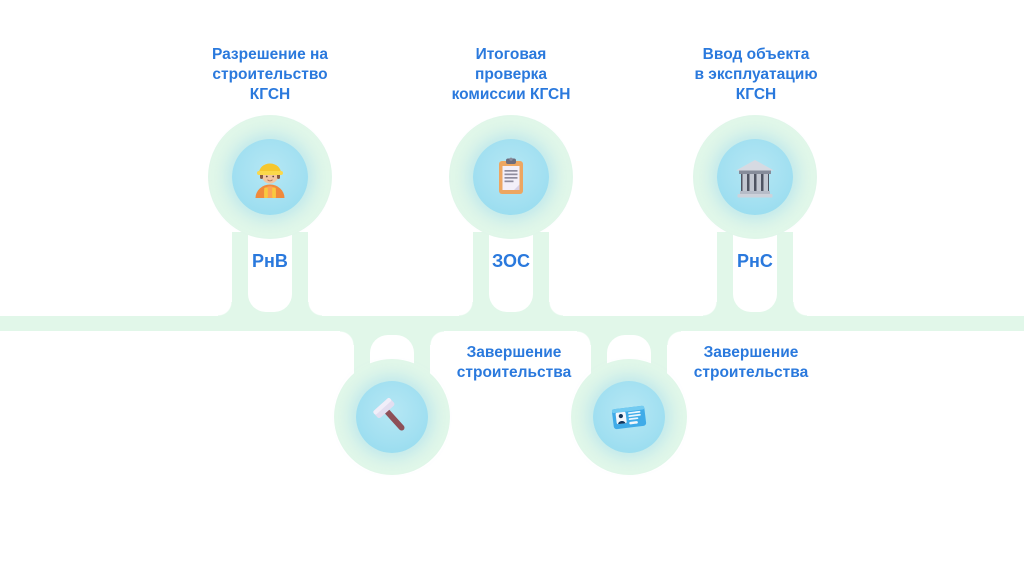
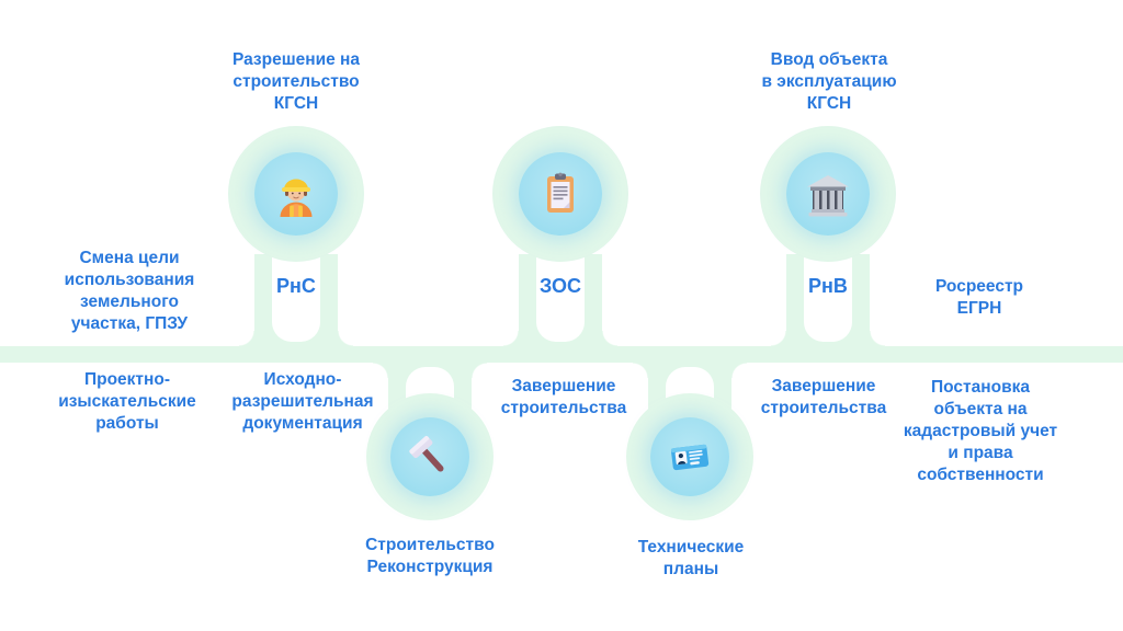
  Разрешение на
  строительство
  КГСН
- Итоговая
- проверка
- комиссии КГСН
  Ввод объекта
  в эксплуатацию
  КГСН
- РнВ
+ РнС
  ЗОС
- РнС
+ РнВ
+ Смена цели
+ использования
+ земельного
+ участка, ГПЗУ
+ Росреестр
+ ЕГРН
+ Проектно-
+ изыскательские
+ работы
+ Исходно-
+ разрешительная
+ документация
  Завершение
  строительства
  Завершение
  строительства
+ Постановка
+ объекта на
+ кадастровый учет
+ и права
+ собственности
+ Строительство
+ Реконструкция
+ Технические
+ планы
